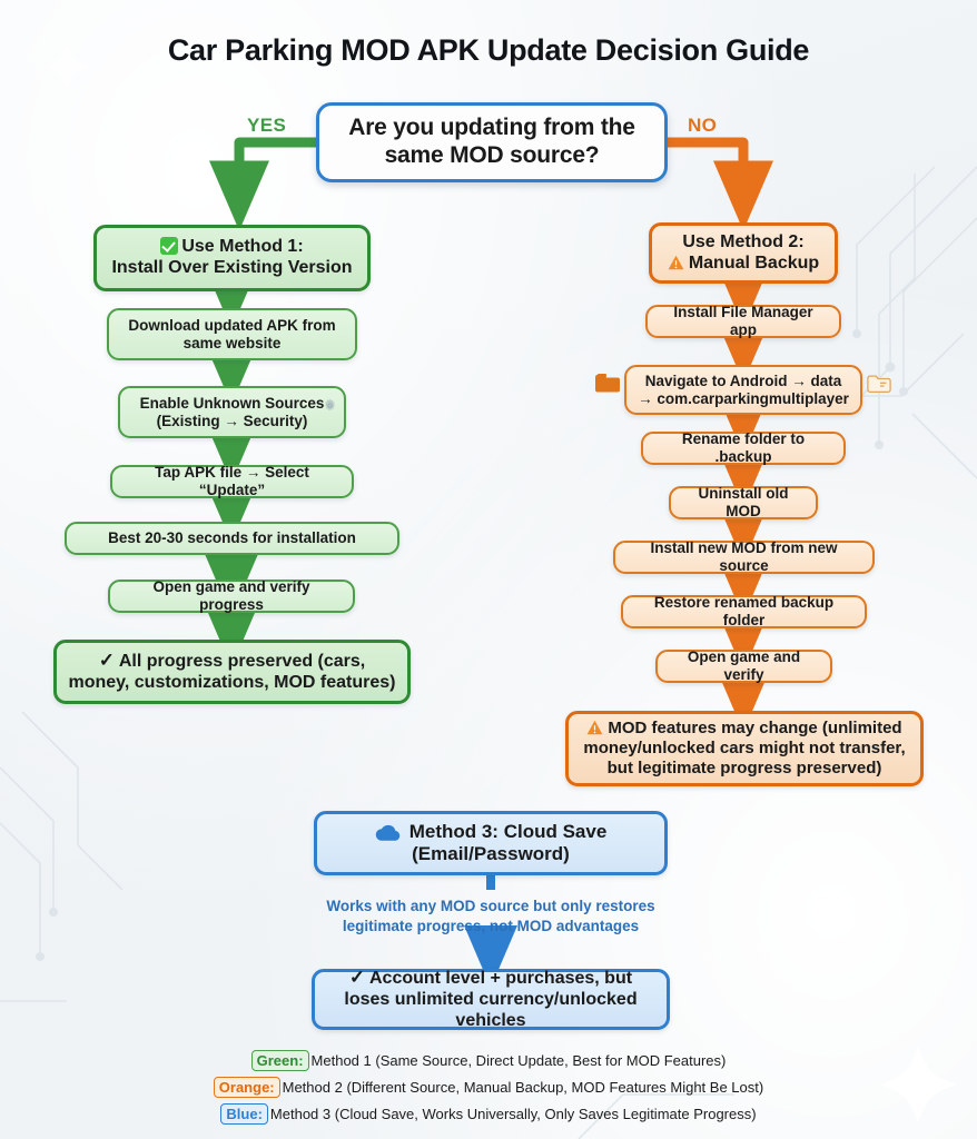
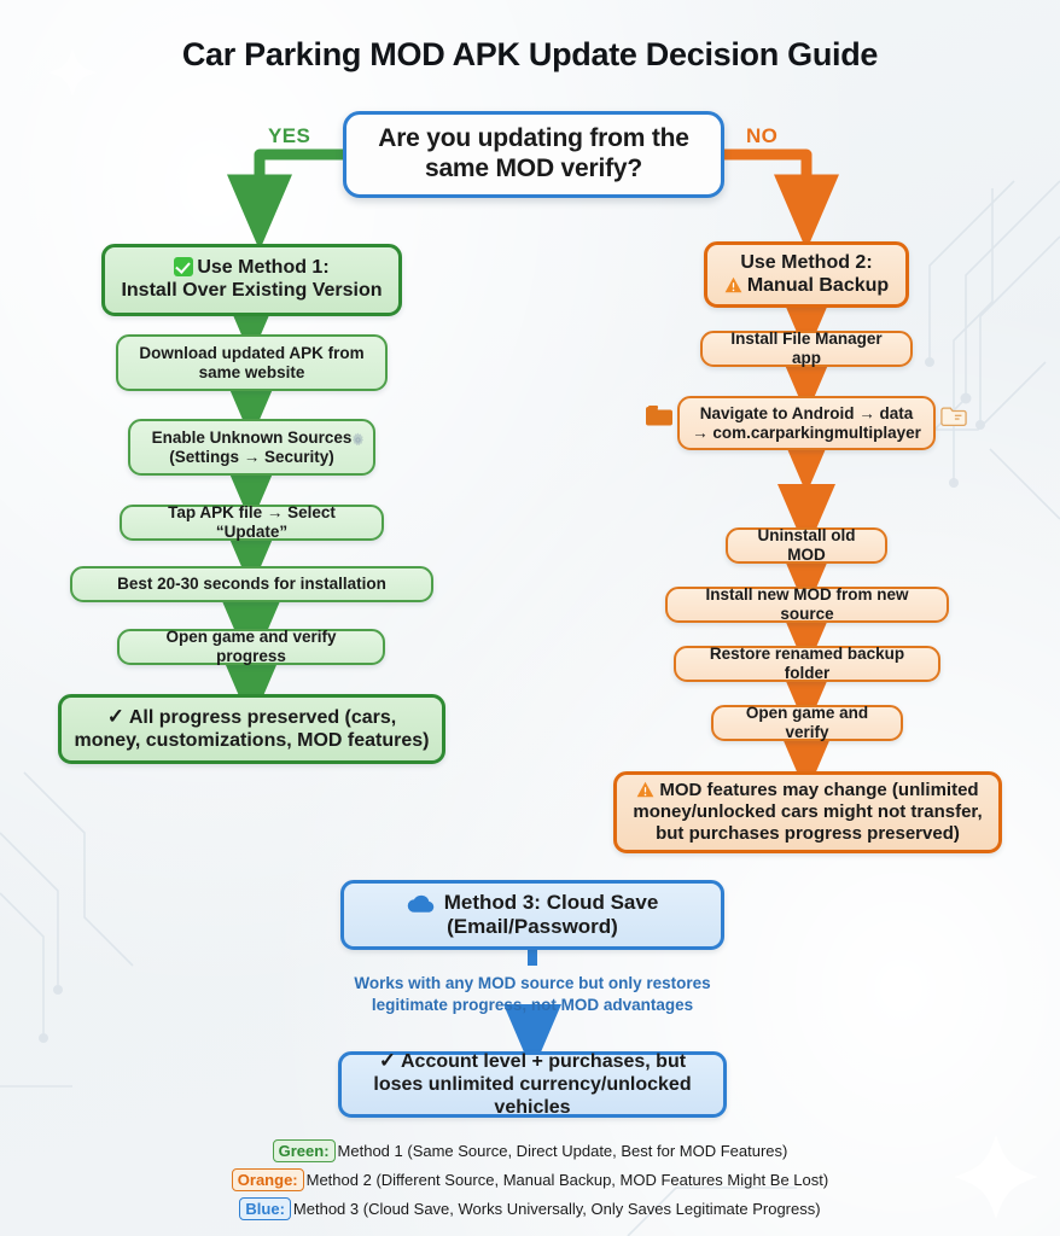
  Car Parking MOD APK Update Decision Guide
- Are you updating from the same MOD source?
+ Are you updating from the same MOD verify?
  YES
  NO
  Use Method 1:
  Install Over Existing Version
  Download updated APK from same website
- Enable Unknown Sources (Existing → Security)
+ Enable Unknown Sources (Settings → Security)
  Tap APK file → Select “Update”
  Best 20-30 seconds for installation
  Open game and verify progress
  ✓ All progress preserved (cars, money, customizations, MOD features)
  Use Method 2:
  Manual Backup
  Install File Manager app
  Navigate to Android → data → com.carparkingmultiplayer
- Rename folder to .backup
  Uninstall old MOD
  Install new MOD from new source
  Restore renamed backup folder
  Open game and verify
- MOD features may change (unlimited money/unlocked cars might not transfer, but legitimate progress preserved)
+ MOD features may change (unlimited money/unlocked cars might not transfer, but purchases progress preserved)
  Method 3: Cloud Save
  (Email/Password)
  Works with any MOD source but only restores legitimate progress, not MOD advantages
  ✓ Account level + purchases, but loses unlimited currency/unlocked vehicles
  Green: Method 1 (Same Source, Direct Update, Best for MOD Features)
  Orange: Method 2 (Different Source, Manual Backup, MOD Features Might Be Lost)
  Blue: Method 3 (Cloud Save, Works Universally, Only Saves Legitimate Progress)
